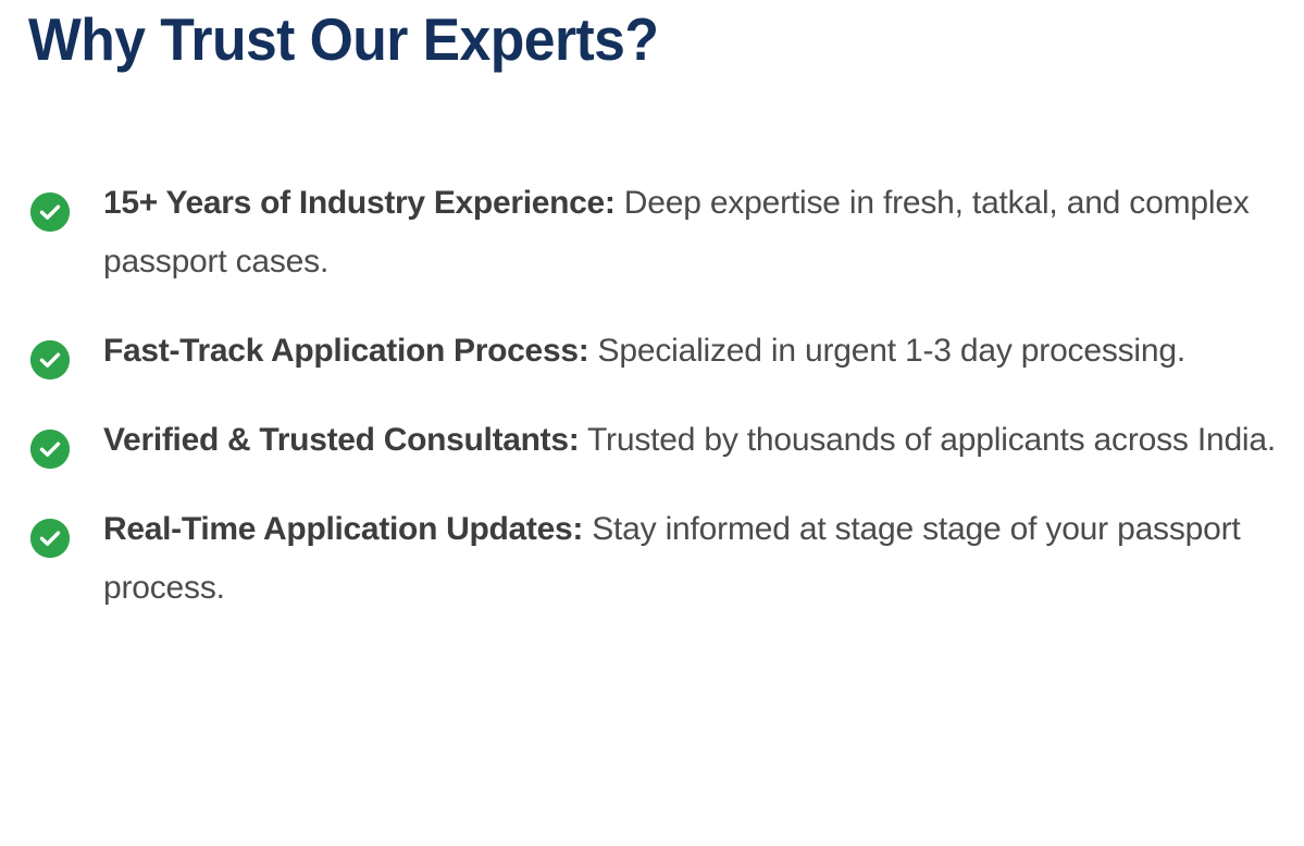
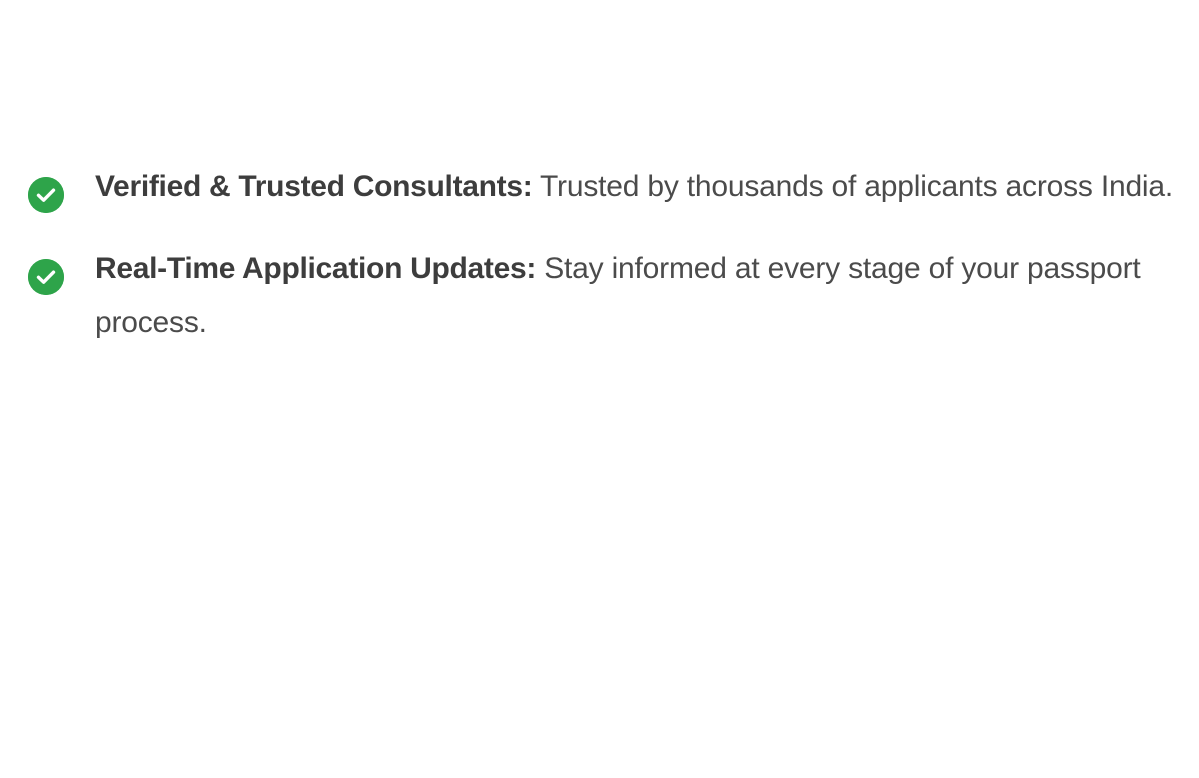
- Why Trust Our Experts?
- 15+ Years of Industry Experience: Deep expertise in fresh, tatkal, and complex passport cases.
- Fast-Track Application Process: Specialized in urgent 1-3 day processing.
  Verified & Trusted Consultants: Trusted by thousands of applicants across India.
- Real-Time Application Updates: Stay informed at stage stage of your passport process.
+ Real-Time Application Updates: Stay informed at every stage of your passport process.
